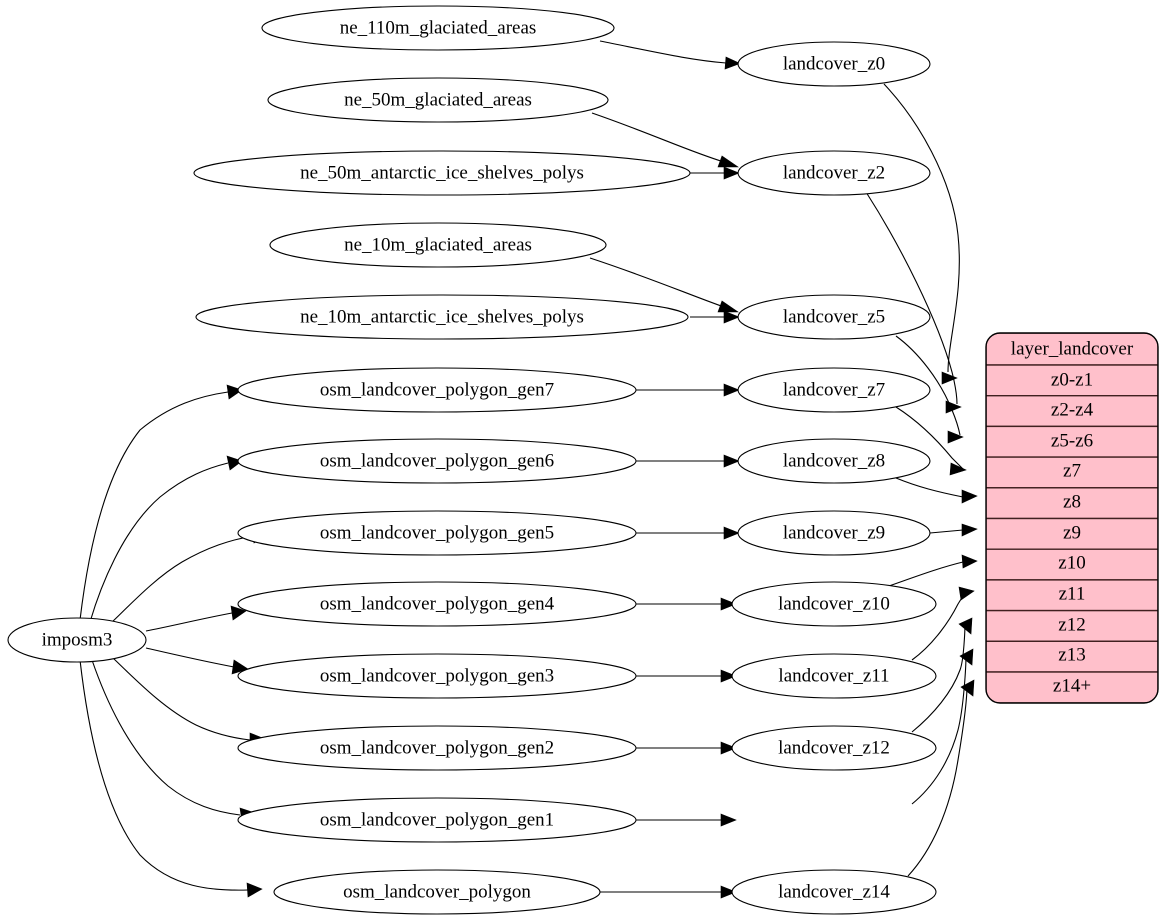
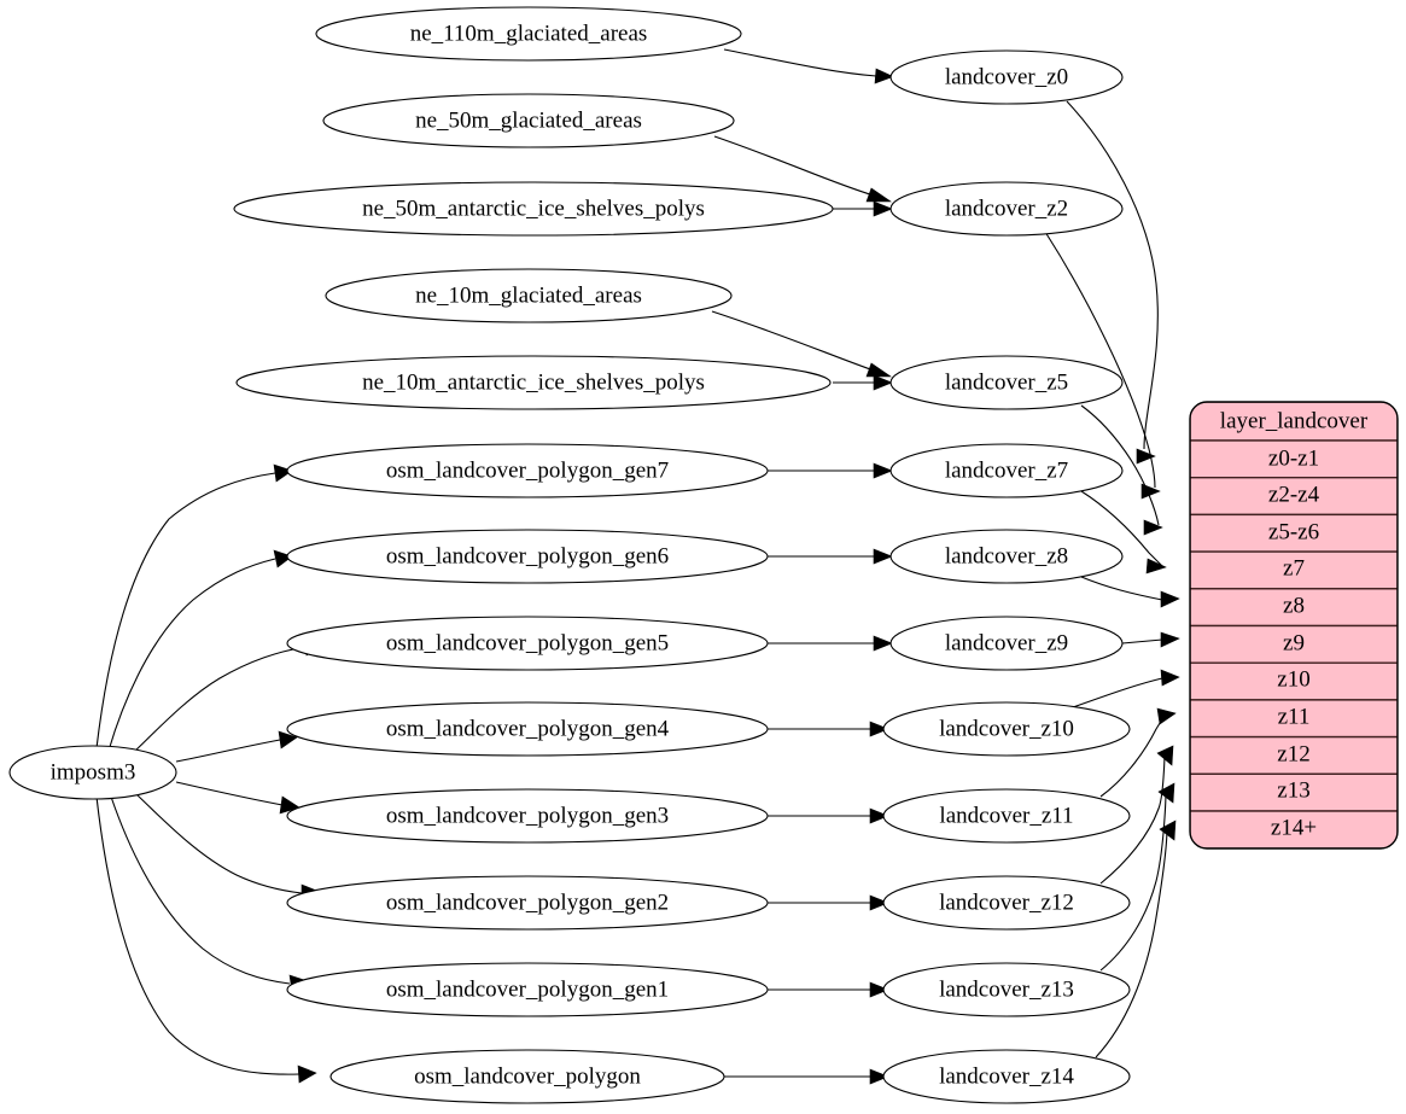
  ne_110m_glaciated_areas
  ne_50m_glaciated_areas
  ne_50m_antarctic_ice_shelves_polys
  ne_10m_glaciated_areas
  ne_10m_antarctic_ice_shelves_polys
  imposm3
  osm_landcover_polygon_gen7
  osm_landcover_polygon_gen6
  osm_landcover_polygon_gen5
  osm_landcover_polygon_gen4
  osm_landcover_polygon_gen3
  osm_landcover_polygon_gen2
  osm_landcover_polygon_gen1
  osm_landcover_polygon
  landcover_z0
  landcover_z2
  landcover_z5
  landcover_z7
  landcover_z8
  landcover_z9
  landcover_z10
  landcover_z11
  landcover_z12
+ landcover_z13
  landcover_z14
  layer_landcover
  z0-z1
  z2-z4
  z5-z6
  z7
  z8
  z9
  z10
  z11
  z12
  z13
  z14+
